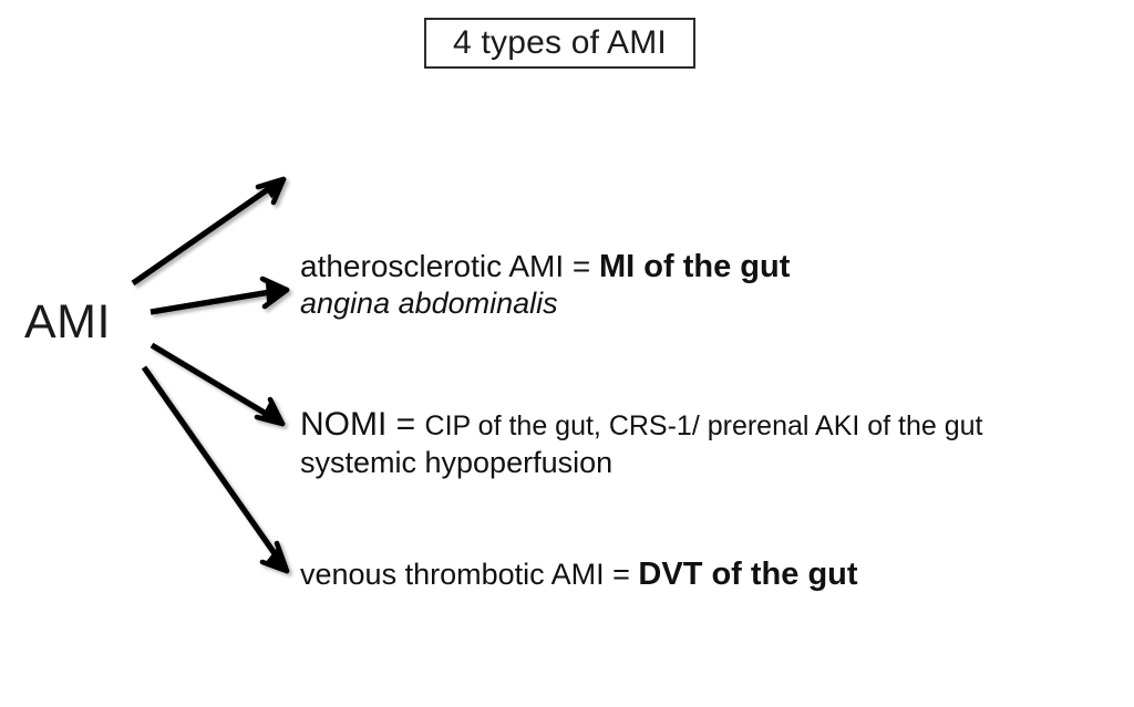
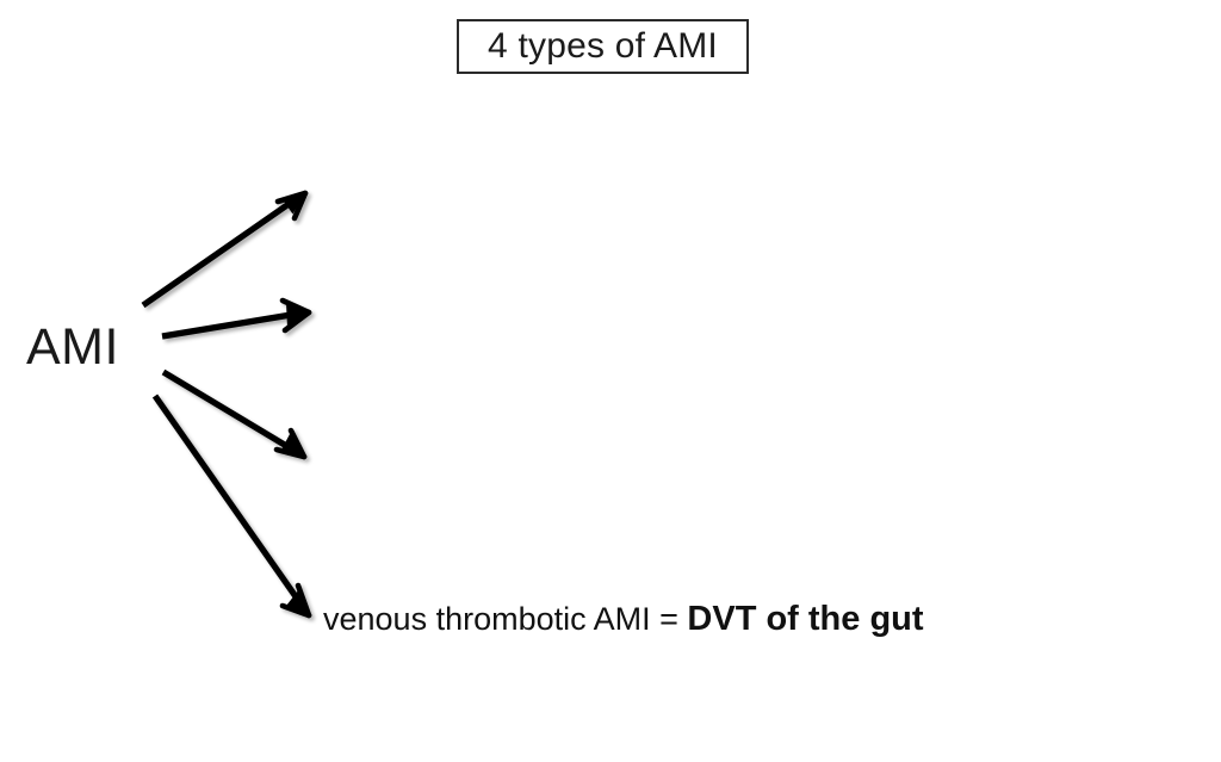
  4 types of AMI
  AMI
- atherosclerotic AMI = MI of the gut
- angina abdominalis
- NOMI = CIP of the gut, CRS-1/ prerenal AKI of the gut
- systemic hypoperfusion
  venous thrombotic AMI = DVT of the gut
